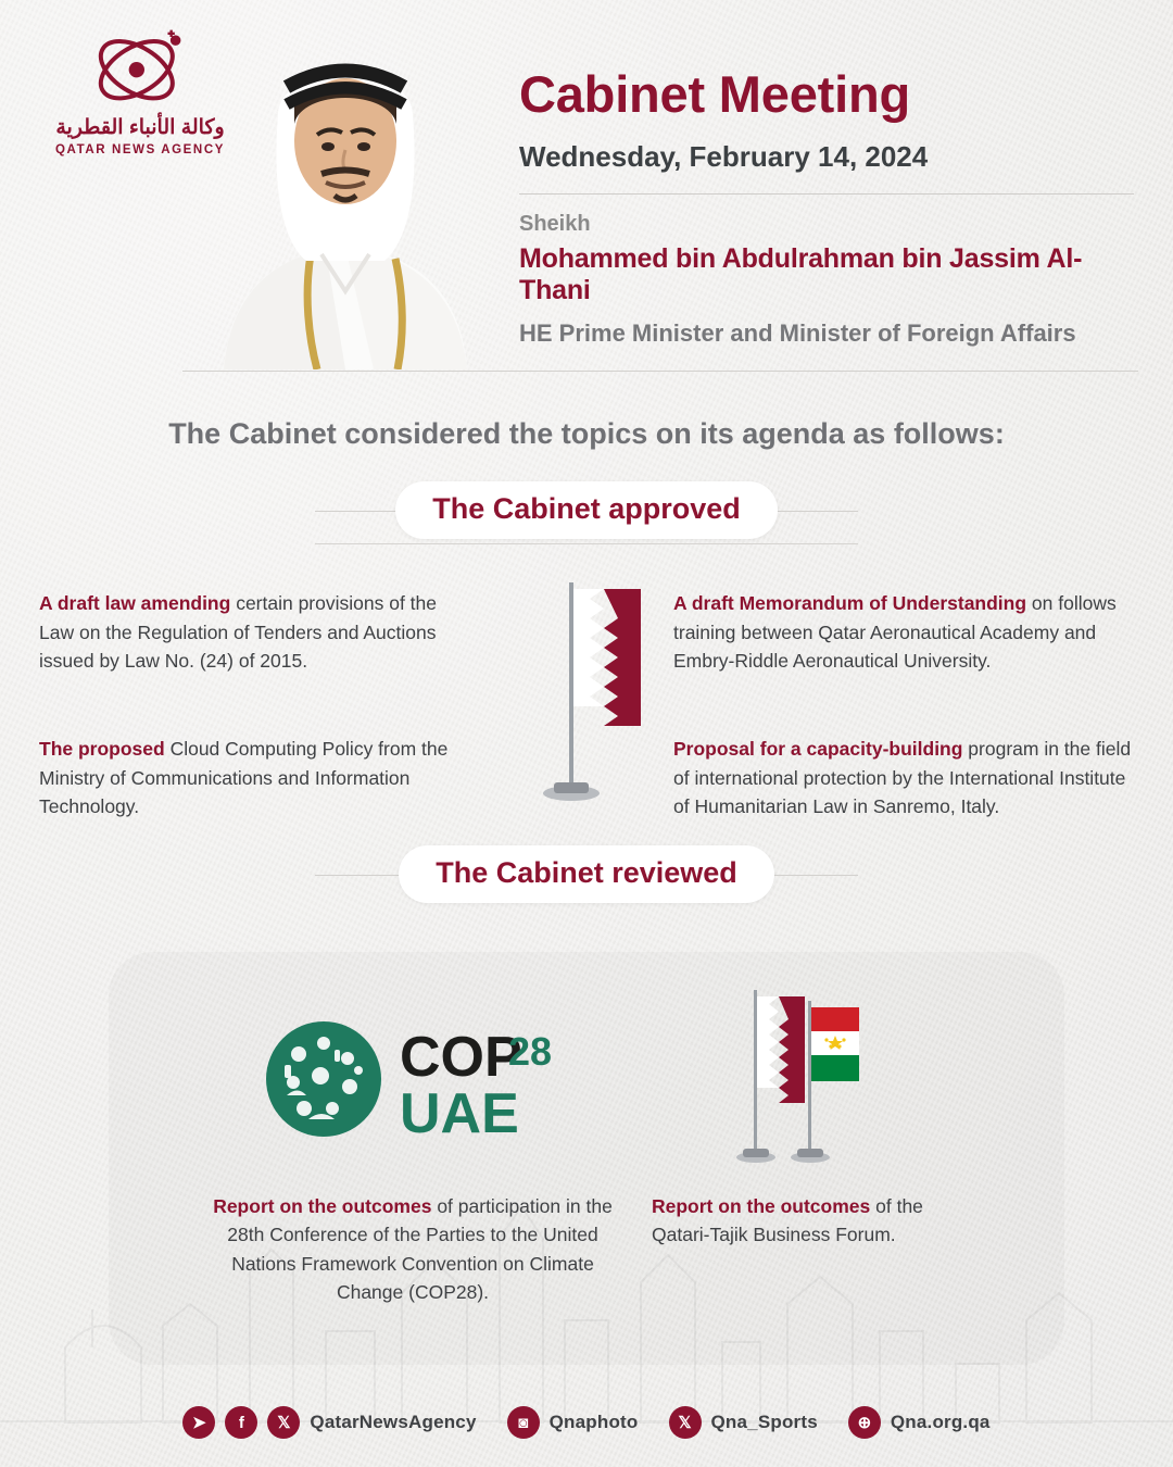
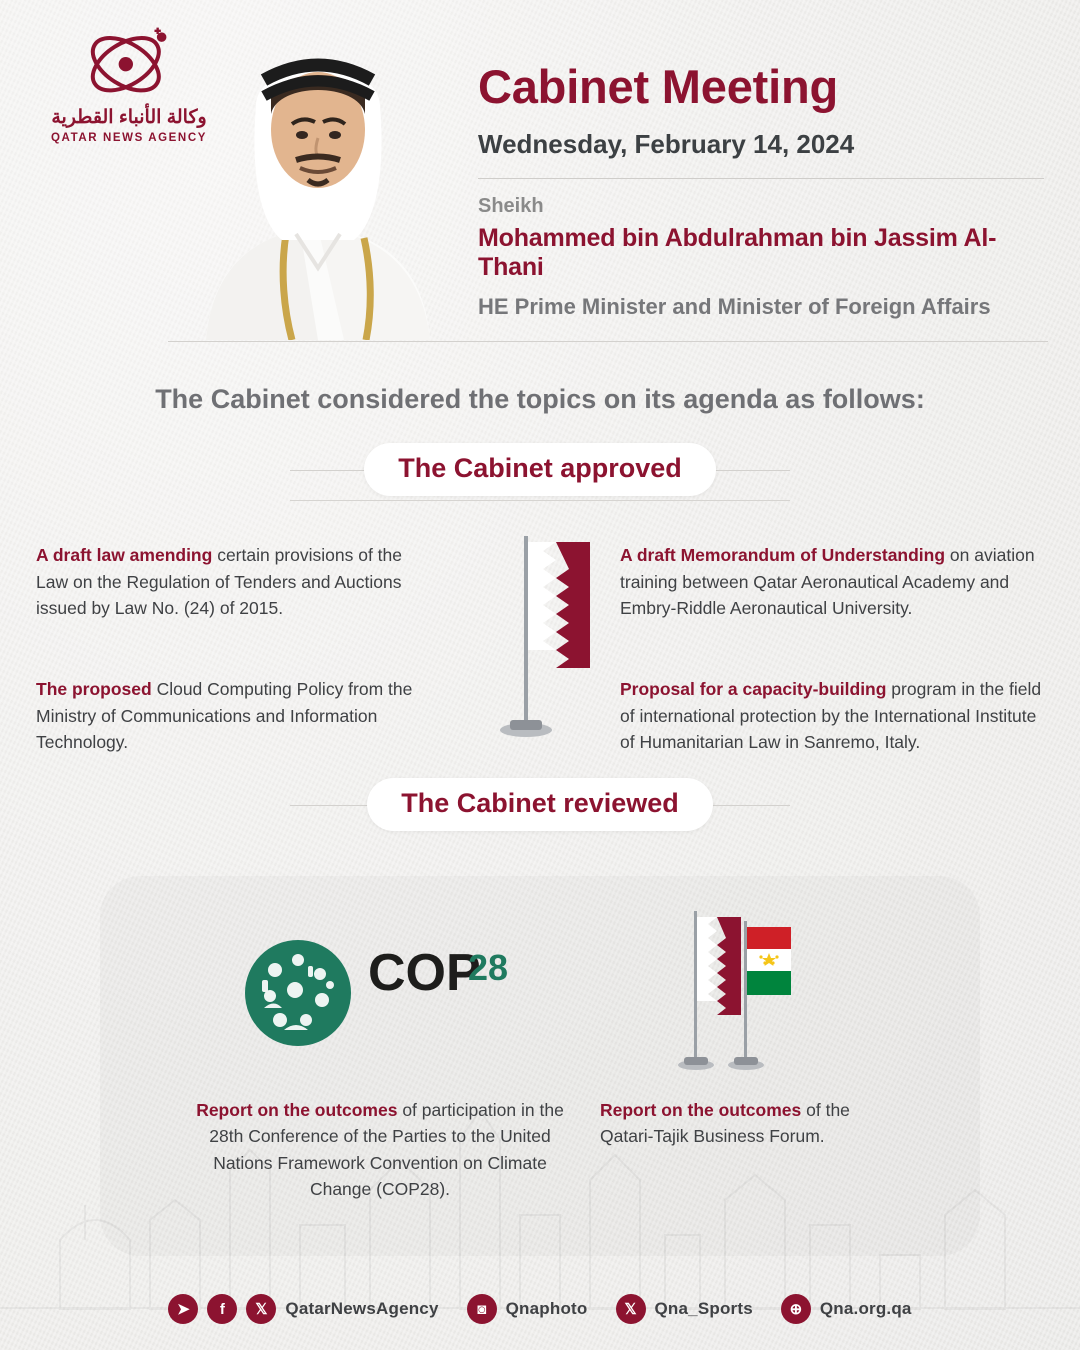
  وكالة الأنباء القطرية
  QATAR NEWS AGENCY
  Cabinet Meeting
  Wednesday, February 14, 2024
  Sheikh
  Mohammed bin Abdulrahman bin Jassim Al-Thani
  HE Prime Minister and Minister of Foreign Affairs
  The Cabinet considered the topics on its agenda as follows:
  The Cabinet approved
  A draft law amending certain provisions of the Law on the Regulation of Tenders and Auctions issued by Law No. (24) of 2015.
- A draft Memorandum of Understanding on follows training between Qatar Aeronautical Academy and Embry-Riddle Aeronautical University.
+ A draft Memorandum of Understanding on aviation training between Qatar Aeronautical Academy and Embry-Riddle Aeronautical University.
  The proposed Cloud Computing Policy from the Ministry of Communications and Information Technology.
  Proposal for a capacity-building program in the field of international protection by the International Institute of Humanitarian Law in Sanremo, Italy.
  The Cabinet reviewed
  COP
  28
- UAE
  Report on the outcomes of participation in the 28th Conference of the Parties to the United Nations Framework Convention on Climate Change (COP28).
  Report on the outcomes of the Qatari-Tajik Business Forum.
  ➤
  f
  𝕏
  QatarNewsAgency
  ◙
  Qnaphoto
  𝕏
  Qna_Sports
  ⊕
  Qna.org.qa
